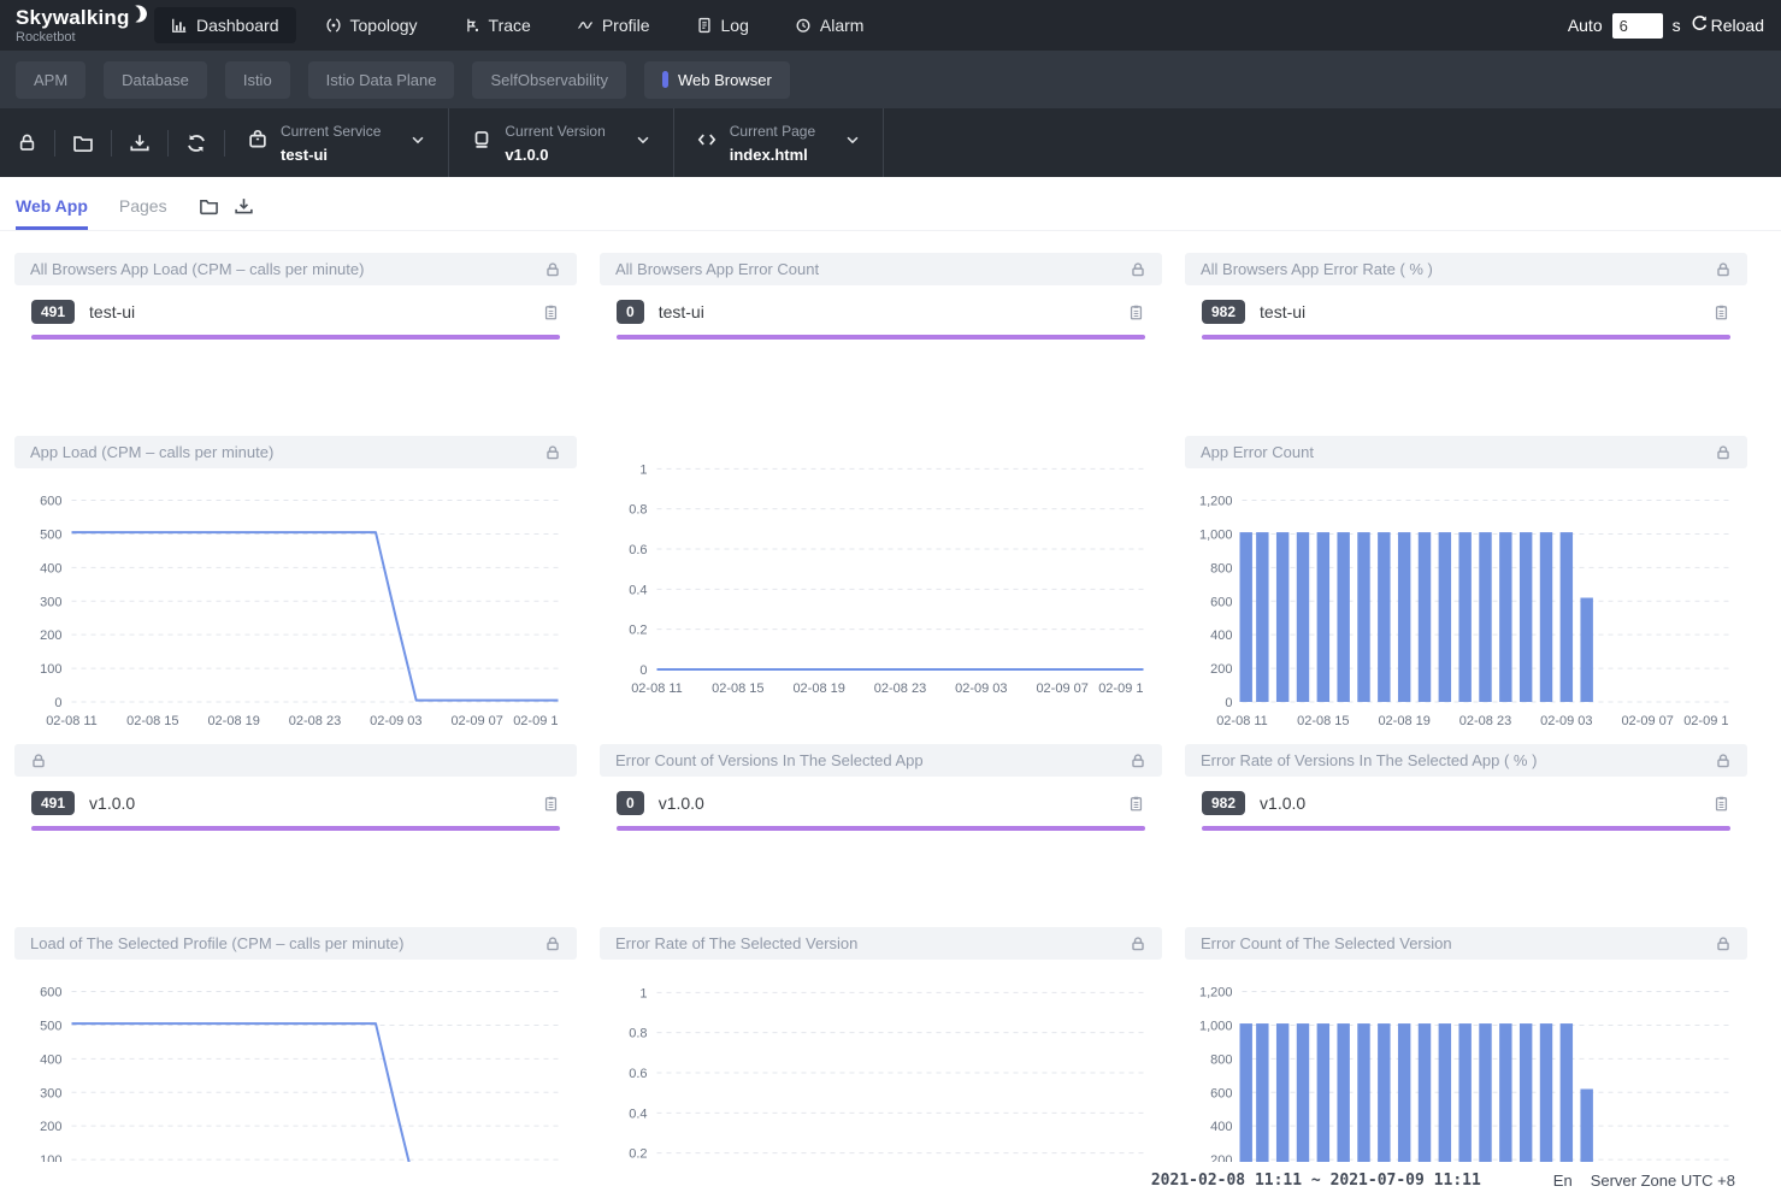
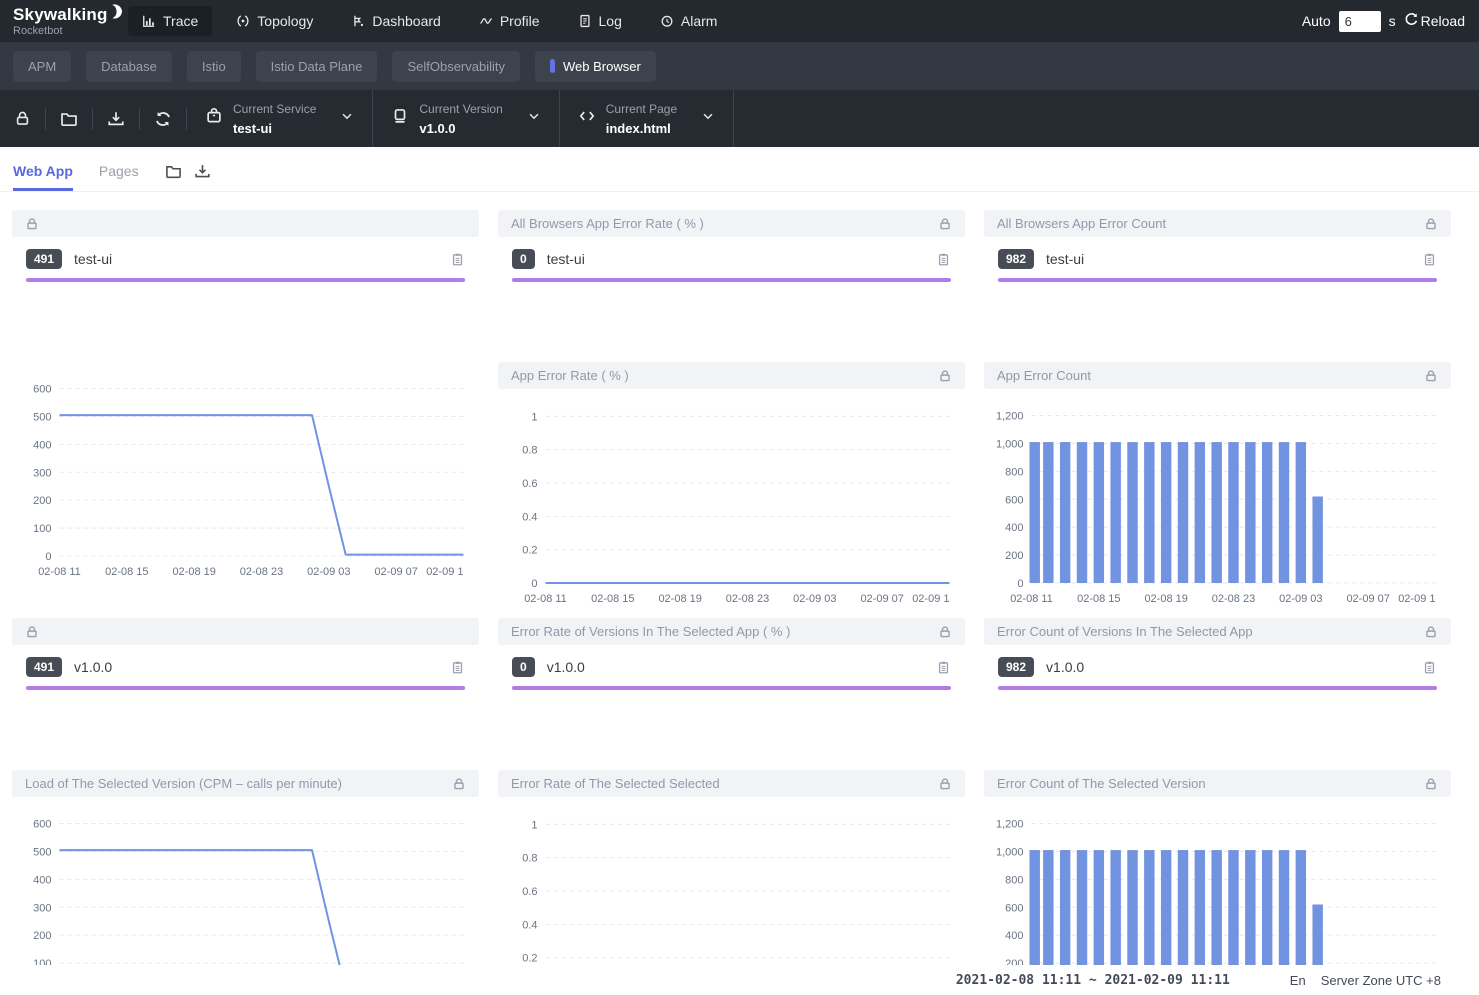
  Skywalking
  Rocketbot
- Dashboard
+ Trace
  Topology
- Trace
+ Dashboard
  Profile
  Log
  Alarm
  Auto
  6
  s
  Reload
  APM
  Database
  Istio
  Istio Data Plane
  SelfObservability
  Web Browser
  Current Service
  test-ui
  Current Version
  v1.0.0
  Current Page
  index.html
  Web App
  Pages
- All Browsers App Load (CPM – calls per minute)
  491
  test-ui
- All Browsers App Error Count
+ All Browsers App Error Rate ( % )
  0
  test-ui
- All Browsers App Error Rate ( % )
+ All Browsers App Error Count
  982
  test-ui
- App Load (CPM – calls per minute)
  0
  100
  200
  300
  400
  500
  600
  02-08 11
  02-08 15
  02-08 19
  02-08 23
  02-09 03
  02-09 07
  02-09 1
+ App Error Rate ( % )
  0
  0.2
  0.4
  0.6
  0.8
  1
  02-08 11
  02-08 15
  02-08 19
  02-08 23
  02-09 03
  02-09 07
  02-09 1
  App Error Count
  0
  200
  400
  600
  800
  1,000
  1,200
  02-08 11
  02-08 15
  02-08 19
  02-08 23
  02-09 03
  02-09 07
  02-09 1
  491
  v1.0.0
- Error Count of Versions In The Selected App
+ Error Rate of Versions In The Selected App ( % )
  0
  v1.0.0
- Error Rate of Versions In The Selected App ( % )
+ Error Count of Versions In The Selected App
  982
  v1.0.0
- Load of The Selected Profile (CPM – calls per minute)
+ Load of The Selected Version (CPM – calls per minute)
  200
  300
  400
  500
  600
- Error Rate of The Selected Version
+ Error Rate of The Selected Selected
  0.2
  0.4
  0.6
  0.8
  1
  Error Count of The Selected Version
  400
  600
  800
  1,000
  1,200
- 2021-02-08 11:11 ~ 2021-07-09 11:11
+ 2021-02-08 11:11 ~ 2021-02-09 11:11
  En
  Server Zone UTC +8
